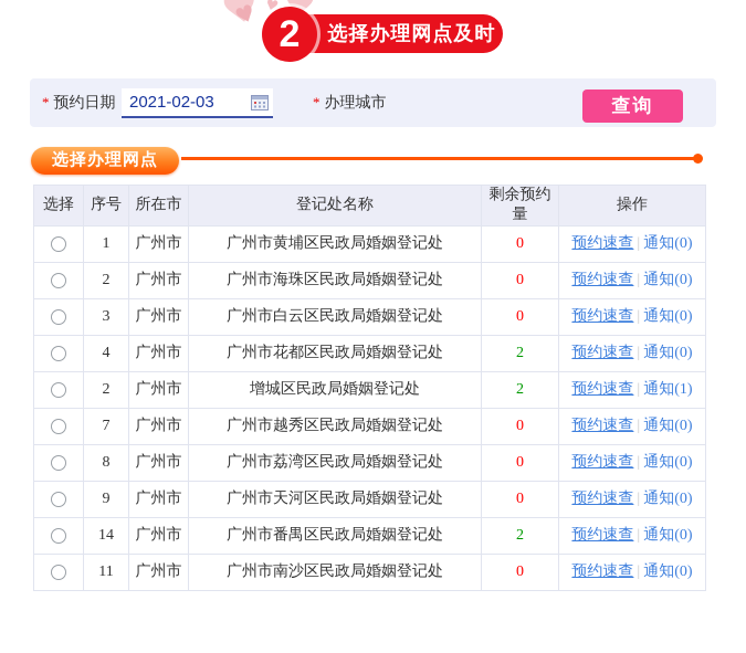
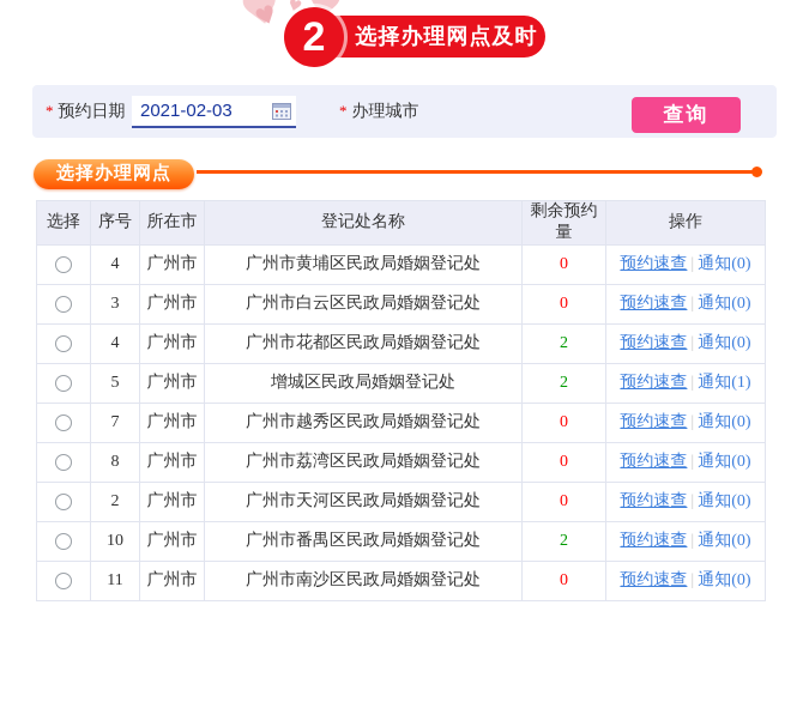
  选择办理网点及时
  2
  * 预约日期
  2021-02-03
  * 办理城市
  查询
  选择办理网点
  选择	序号	所在市	登记处名称	剩余预约量	操作
- 	1	广州市	广州市黄埔区民政局婚姻登记处	0	预约速查 | 通知(0)
+ 	4	广州市	广州市黄埔区民政局婚姻登记处	0	预约速查 | 通知(0)
- 	2	广州市	广州市海珠区民政局婚姻登记处	0	预约速查 | 通知(0)
  	3	广州市	广州市白云区民政局婚姻登记处	0	预约速查 | 通知(0)
  	4	广州市	广州市花都区民政局婚姻登记处	2	预约速查 | 通知(0)
- 	2	广州市	增城区民政局婚姻登记处	2	预约速查 | 通知(1)
+ 	5	广州市	增城区民政局婚姻登记处	2	预约速查 | 通知(1)
  	7	广州市	广州市越秀区民政局婚姻登记处	0	预约速查 | 通知(0)
  	8	广州市	广州市荔湾区民政局婚姻登记处	0	预约速查 | 通知(0)
- 	9	广州市	广州市天河区民政局婚姻登记处	0	预约速查 | 通知(0)
+ 	2	广州市	广州市天河区民政局婚姻登记处	0	预约速查 | 通知(0)
- 	14	广州市	广州市番禺区民政局婚姻登记处	2	预约速查 | 通知(0)
+ 	10	广州市	广州市番禺区民政局婚姻登记处	2	预约速查 | 通知(0)
  	11	广州市	广州市南沙区民政局婚姻登记处	0	预约速查 | 通知(0)
